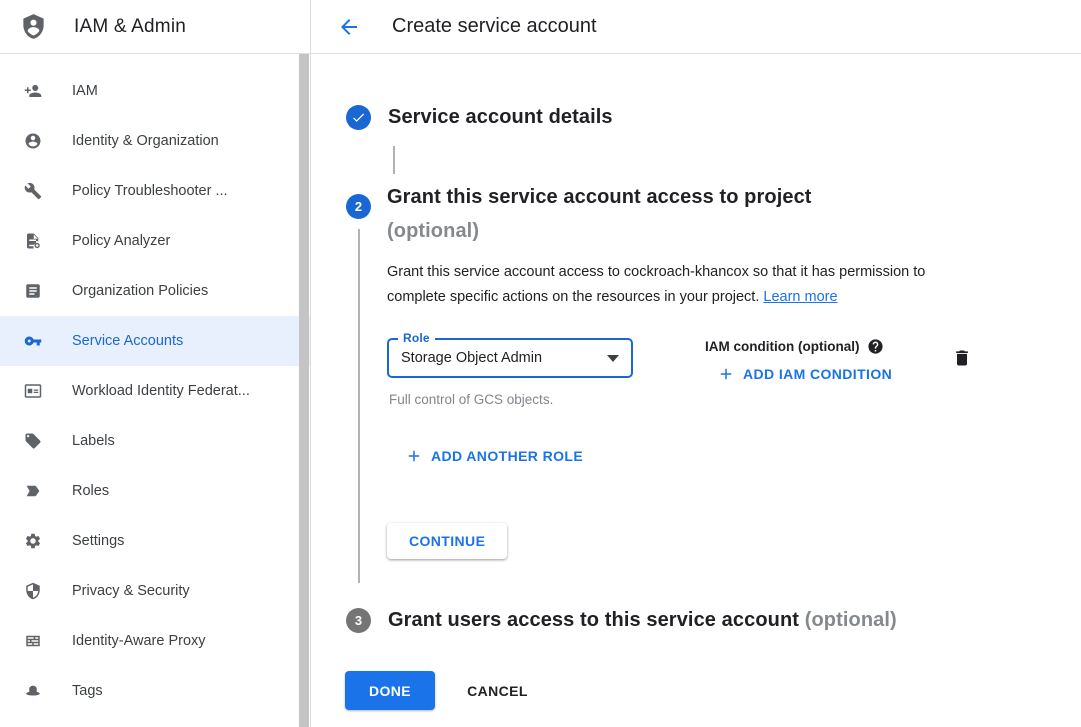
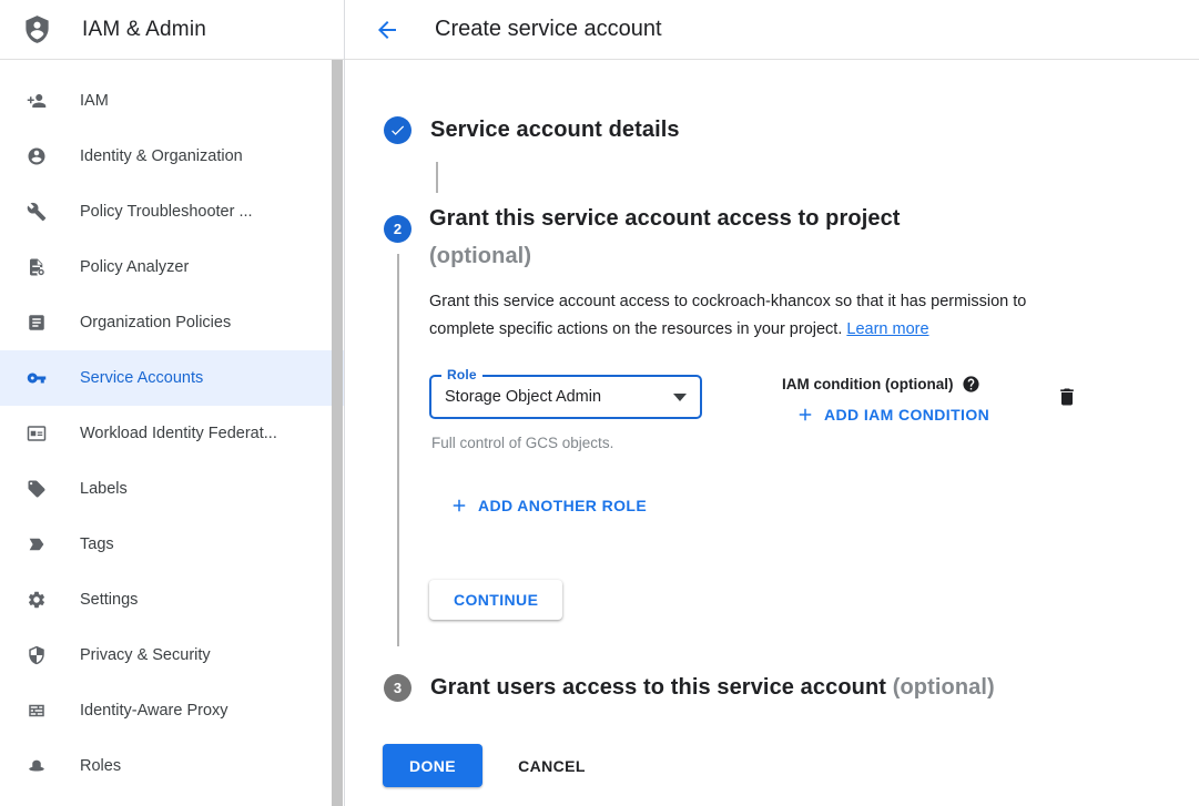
  IAM & Admin
  IAM
  Identity & Organization
  Policy Troubleshooter ...
  Policy Analyzer
  Organization Policies
  Service Accounts
  Workload Identity Federat...
  Labels
- Roles
+ Tags
  Settings
  Privacy & Security
  Identity-Aware Proxy
- Tags
+ Roles
  Create service account
  Service account details
  2
  Grant this service account access to project
  (optional)
  Grant this service account access to cockroach-khancox so that it has permission to complete specific actions on the resources in your project. Learn more
  Role
  Storage Object Admin
  Full control of GCS objects.
  IAM condition (optional)
  ADD IAM CONDITION
  ADD ANOTHER ROLE
  CONTINUE
  3
  Grant users access to this service account (optional)
  DONE
  CANCEL
